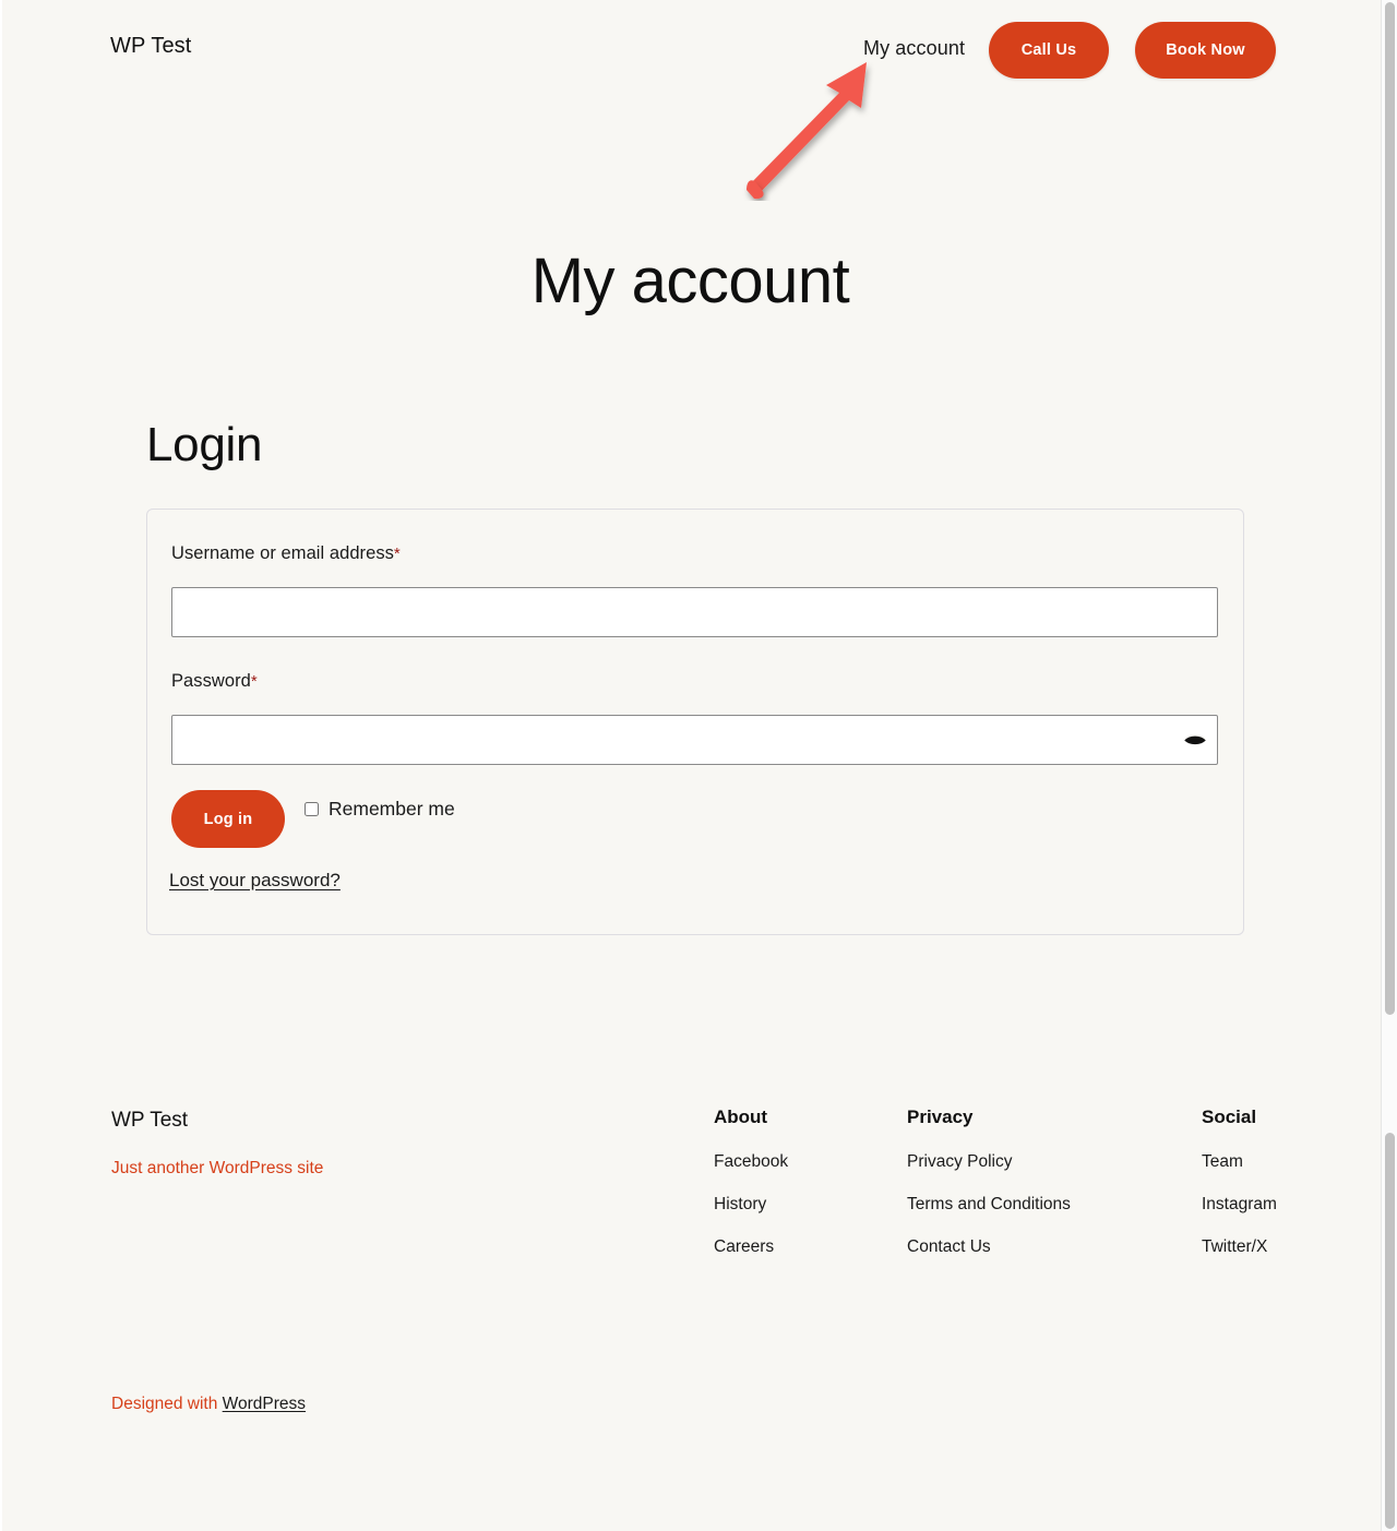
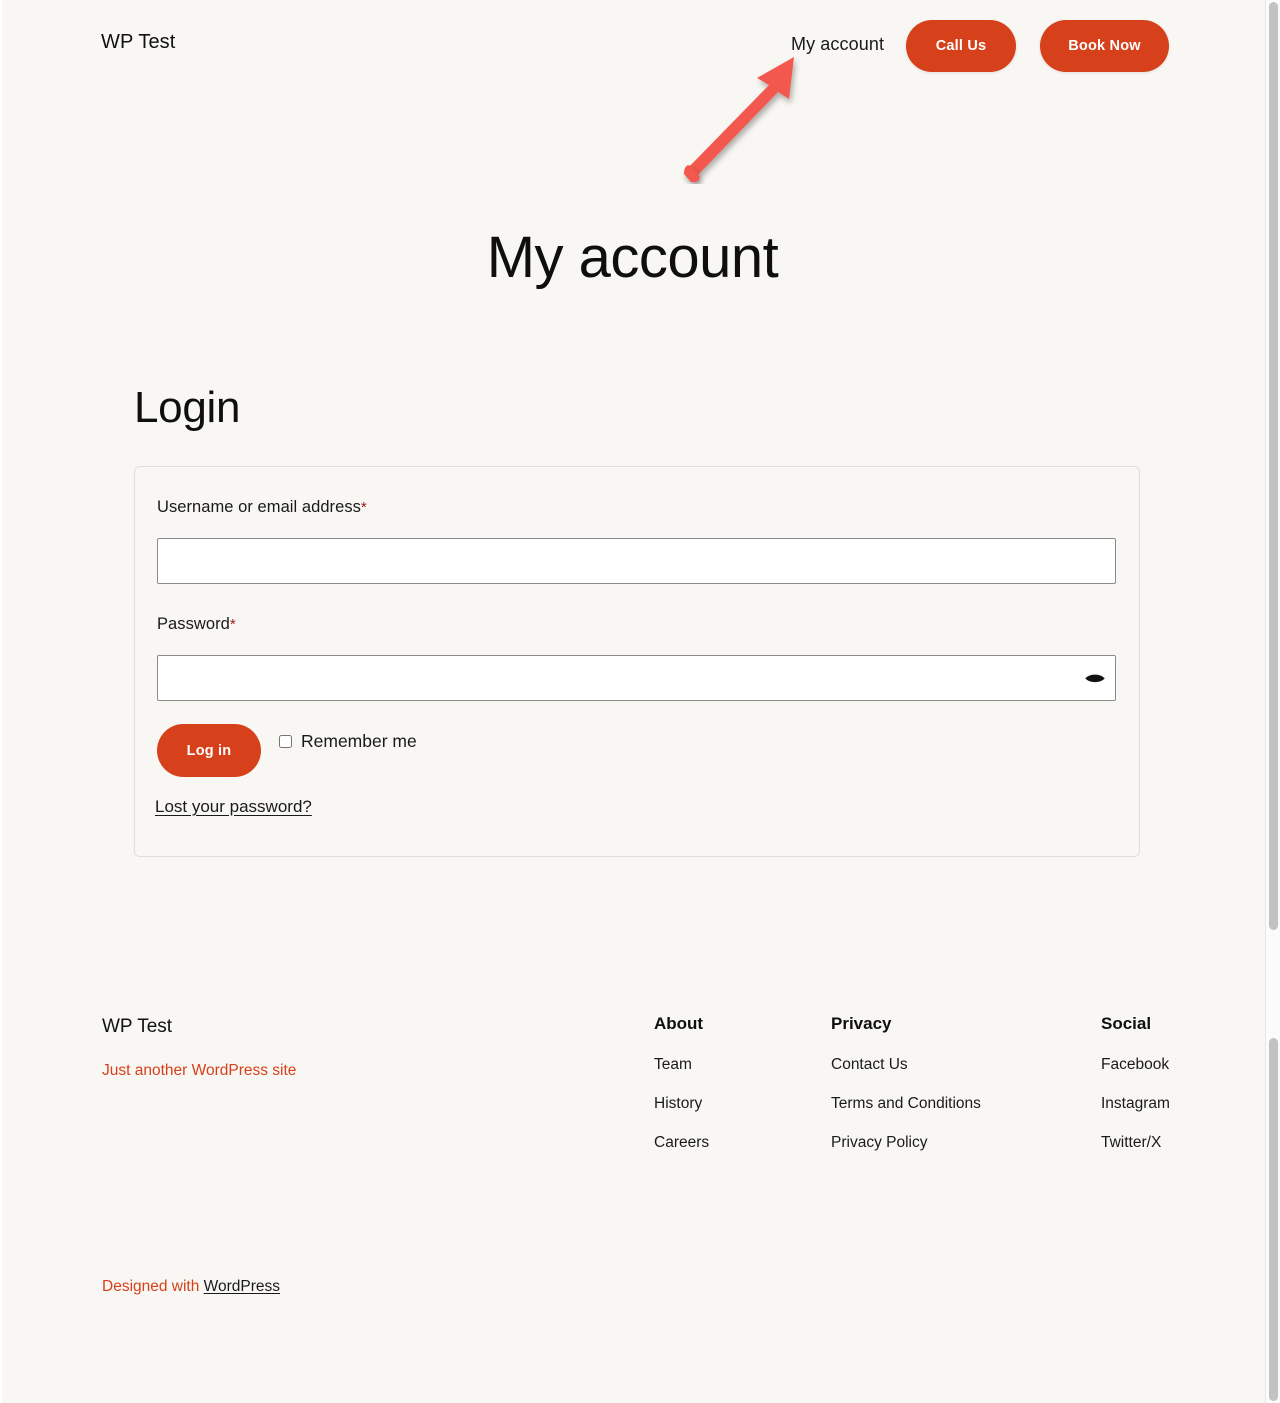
  WP Test
  My account
  Call Us
  Book Now
  My account
  Login
  Username or email address*
  Password*
  Log in
  Remember me
  Lost your password?
  WP Test
  Just another WordPress site
  About
- Facebook
+ Team
  History
  Careers
  Privacy
- Privacy Policy
+ Contact Us
  Terms and Conditions
- Contact Us
+ Privacy Policy
  Social
- Team
+ Facebook
  Instagram
  Twitter/X
  Designed with WordPress
